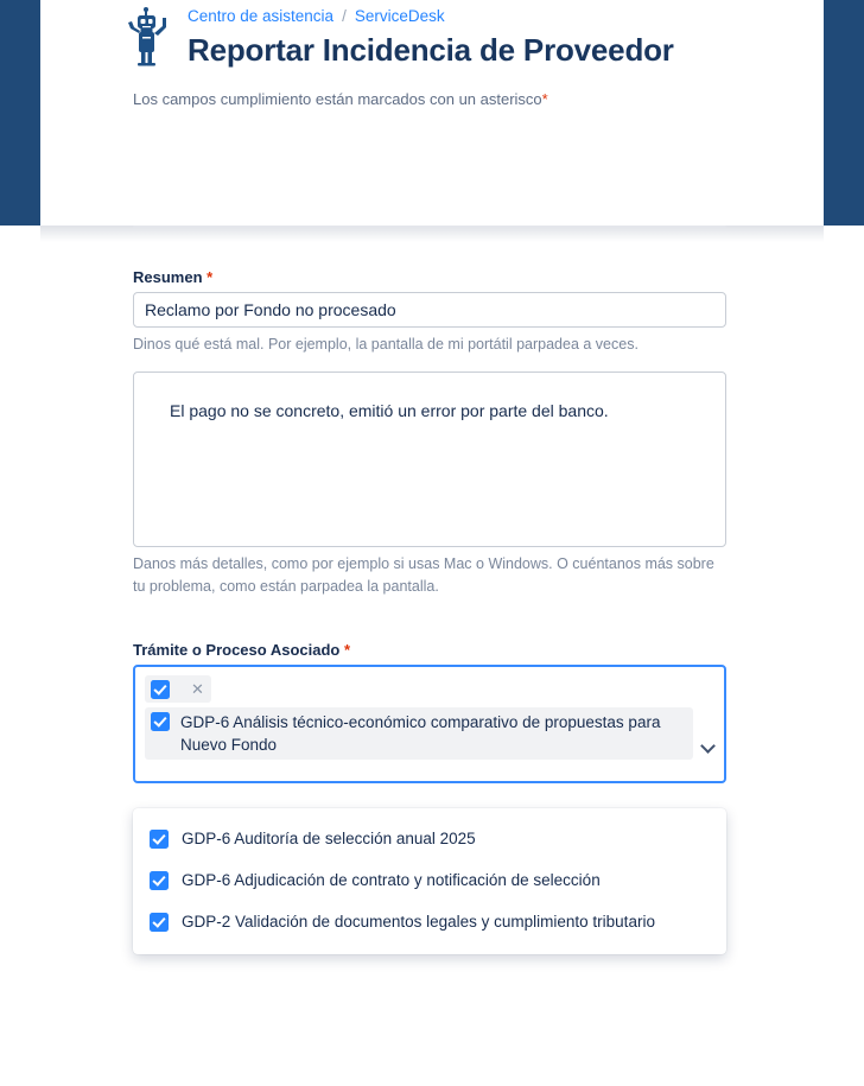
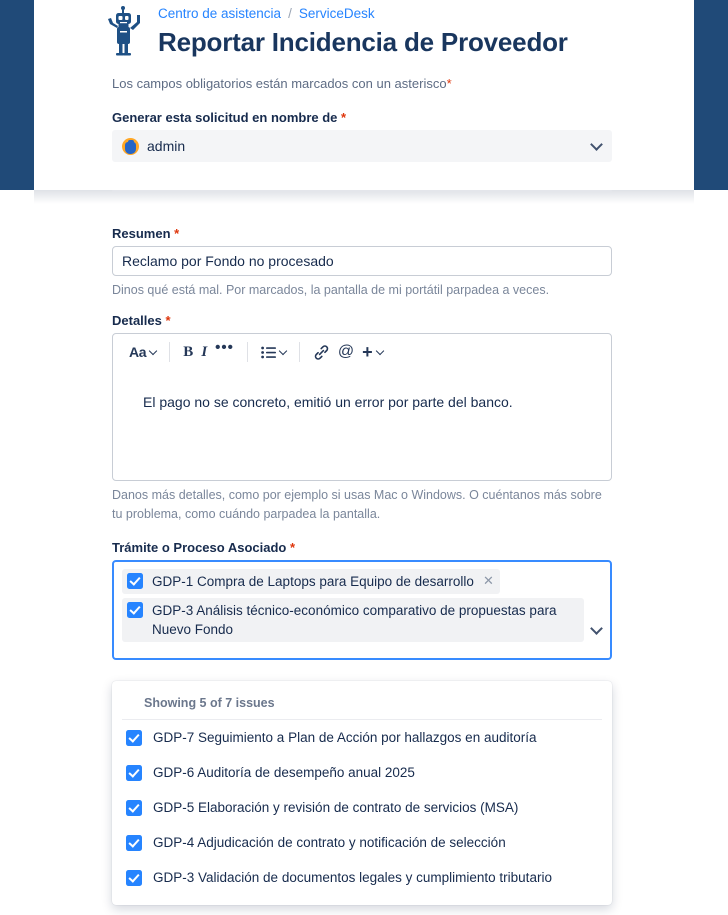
  Centro de asistencia
  /
  ServiceDesk
  Reportar Incidencia de Proveedor
- Los campos cumplimiento están marcados con un asterisco*
+ Los campos obligatorios están marcados con un asterisco*
+ Generar esta solicitud en nombre de *
+ admin
  Resumen *
  Reclamo por Fondo no procesado
- Dinos qué está mal. Por ejemplo, la pantalla de mi portátil parpadea a veces.
+ Dinos qué está mal. Por marcados, la pantalla de mi portátil parpadea a veces.
+ Detalles *
+ Aa
+ B
+ I
+ •••
+ @
+ +
  El pago no se concreto, emitió un error por parte del banco.
- Danos más detalles, como por ejemplo si usas Mac o Windows. O cuéntanos más sobre tu problema, como están parpadea la pantalla.
+ Danos más detalles, como por ejemplo si usas Mac o Windows. O cuéntanos más sobre tu problema, como cuándo parpadea la pantalla.
  Trámite o Proceso Asociado *
+ GDP-1 Compra de Laptops para Equipo de desarrollo
  ✕
- GDP-6 Análisis técnico-económico comparativo de propuestas para Nuevo Fondo
+ GDP-3 Análisis técnico-económico comparativo de propuestas para Nuevo Fondo
+ Showing 5 of 7 issues
+ GDP-7 Seguimiento a Plan de Acción por hallazgos en auditoría
- GDP-6 Auditoría de selección anual 2025
+ GDP-6 Auditoría de desempeño anual 2025
+ GDP-5 Elaboración y revisión de contrato de servicios (MSA)
- GDP-6 Adjudicación de contrato y notificación de selección
+ GDP-4 Adjudicación de contrato y notificación de selección
- GDP-2 Validación de documentos legales y cumplimiento tributario
+ GDP-3 Validación de documentos legales y cumplimiento tributario
